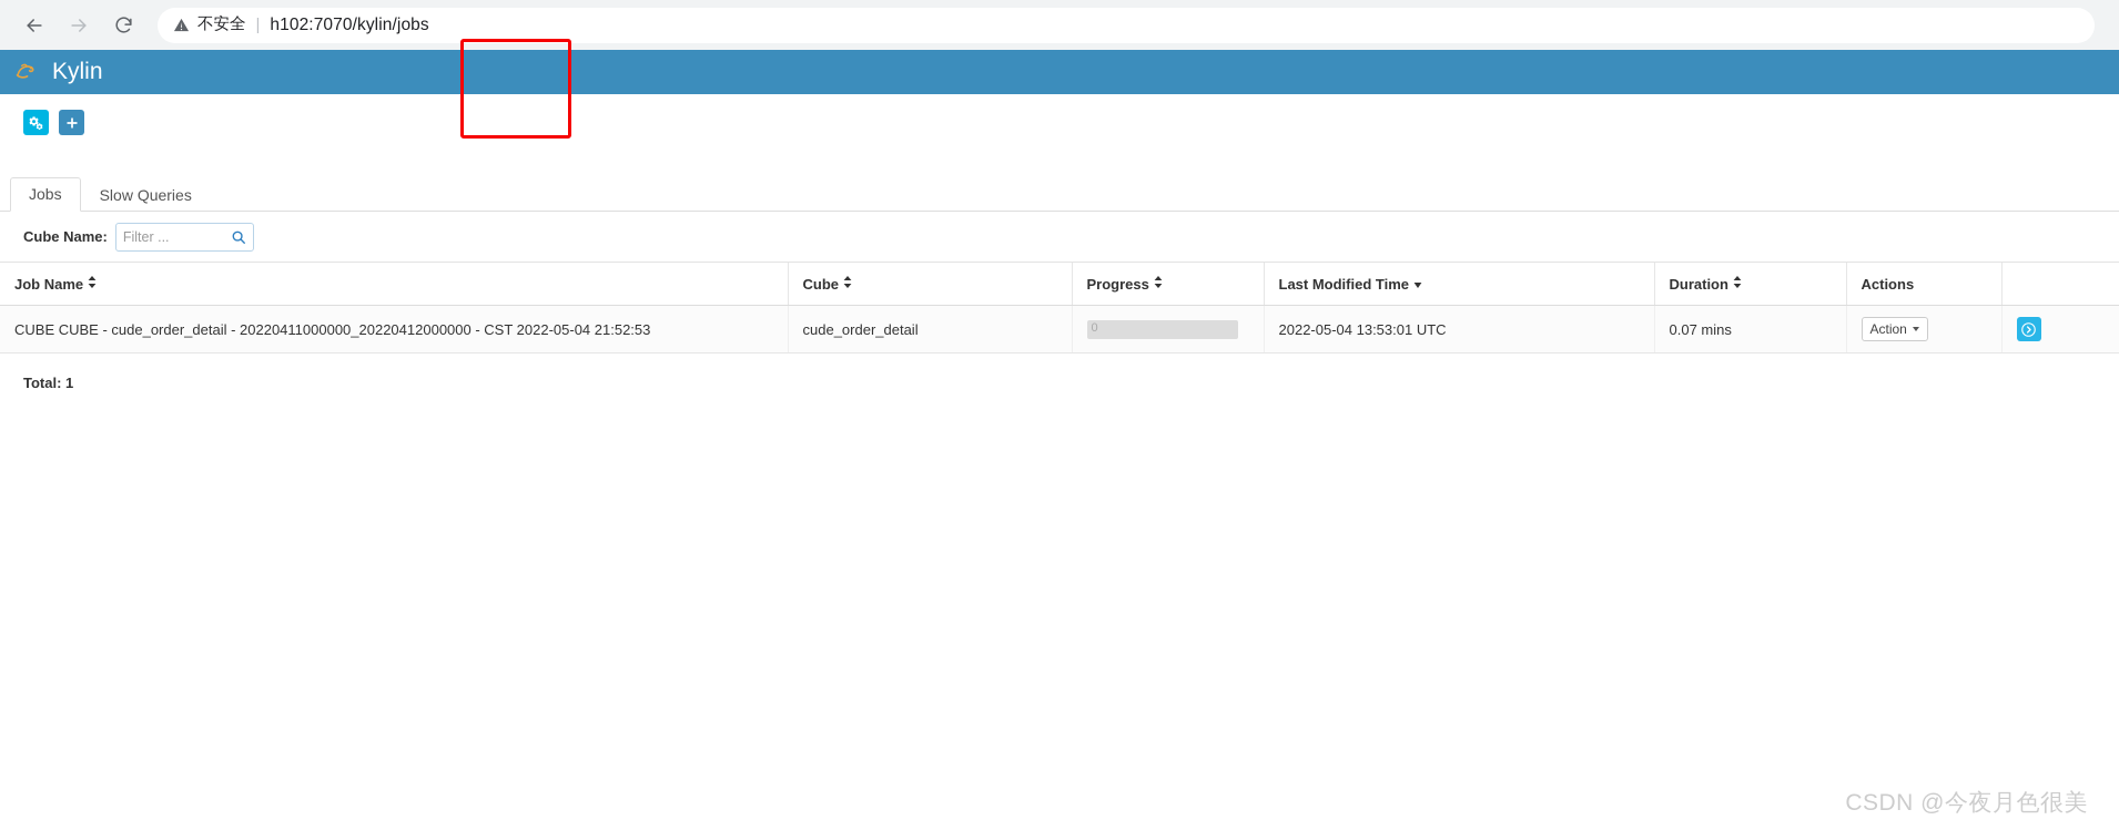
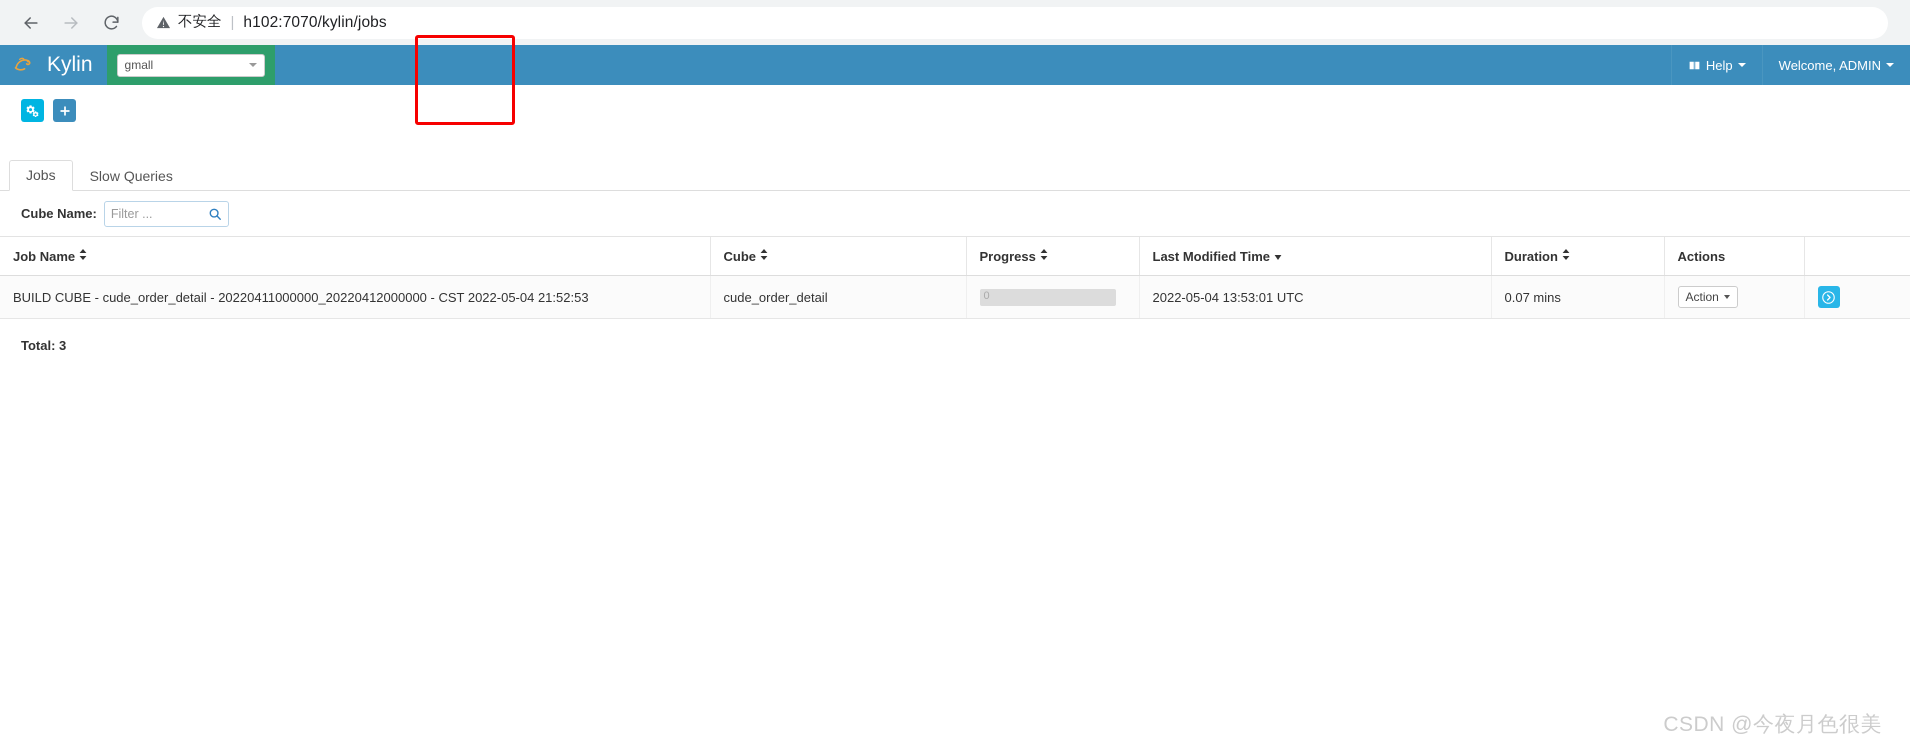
  不安全
  |
  h102:7070/kylin/jobs
  Kylin
+ gmall
+ Help
+ Welcome, ADMIN
  Jobs
  Slow Queries
  Cube Name:
  Filter ...
  Job Name	Cube	Progress	Last Modified Time	Duration	Actions
- CUBE CUBE - cude_order_detail - 20220411000000_20220412000000 - CST 2022-05-04 21:52:53	cude_order_detail	0	2022-05-04 13:53:01 UTC	0.07 mins	Action
+ BUILD CUBE - cude_order_detail - 20220411000000_20220412000000 - CST 2022-05-04 21:52:53	cude_order_detail	0	2022-05-04 13:53:01 UTC	0.07 mins	Action
- Total: 1
+ Total: 3
  CSDN @今夜月色很美
